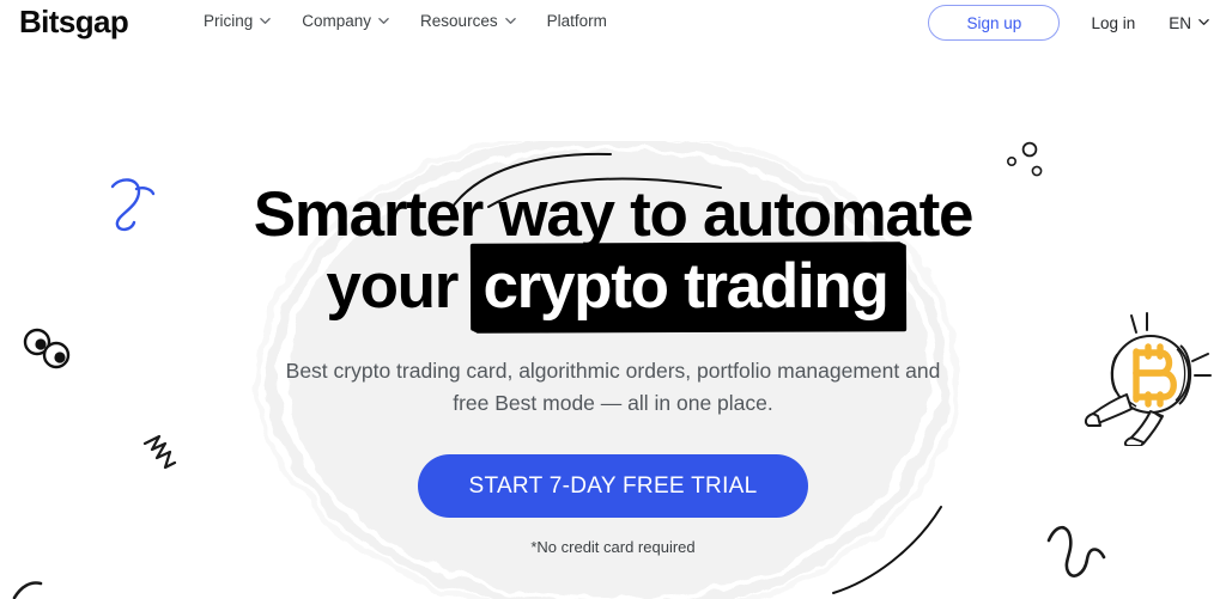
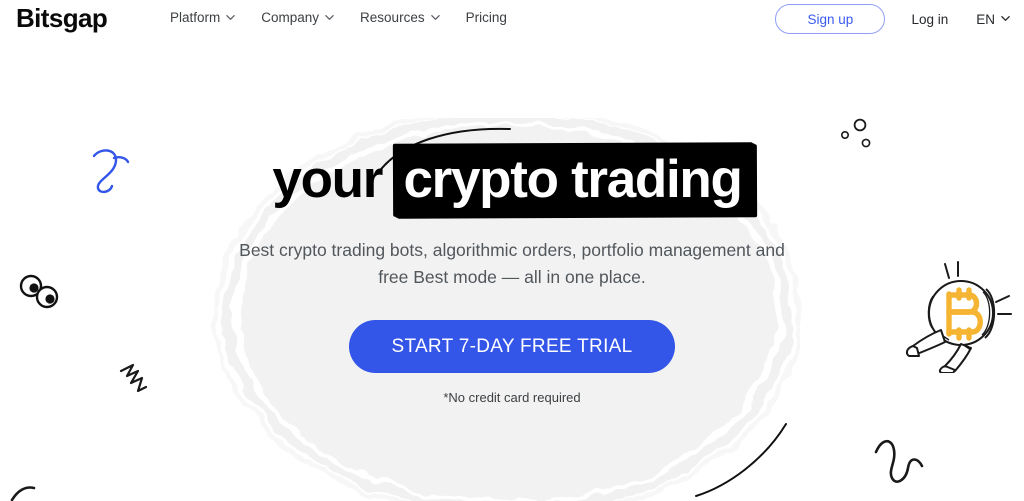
  Bitsgap
- Pricing
+ Platform
  Company
  Resources
- Platform
+ Pricing
  Sign up
  Log in
  EN
- Smarter way to automate
  your crypto trading
- Best crypto trading card, algorithmic orders, portfolio management and
+ Best crypto trading bots, algorithmic orders, portfolio management and
  free Best mode — all in one place.
  START 7-DAY FREE TRIAL
  *No credit card required
